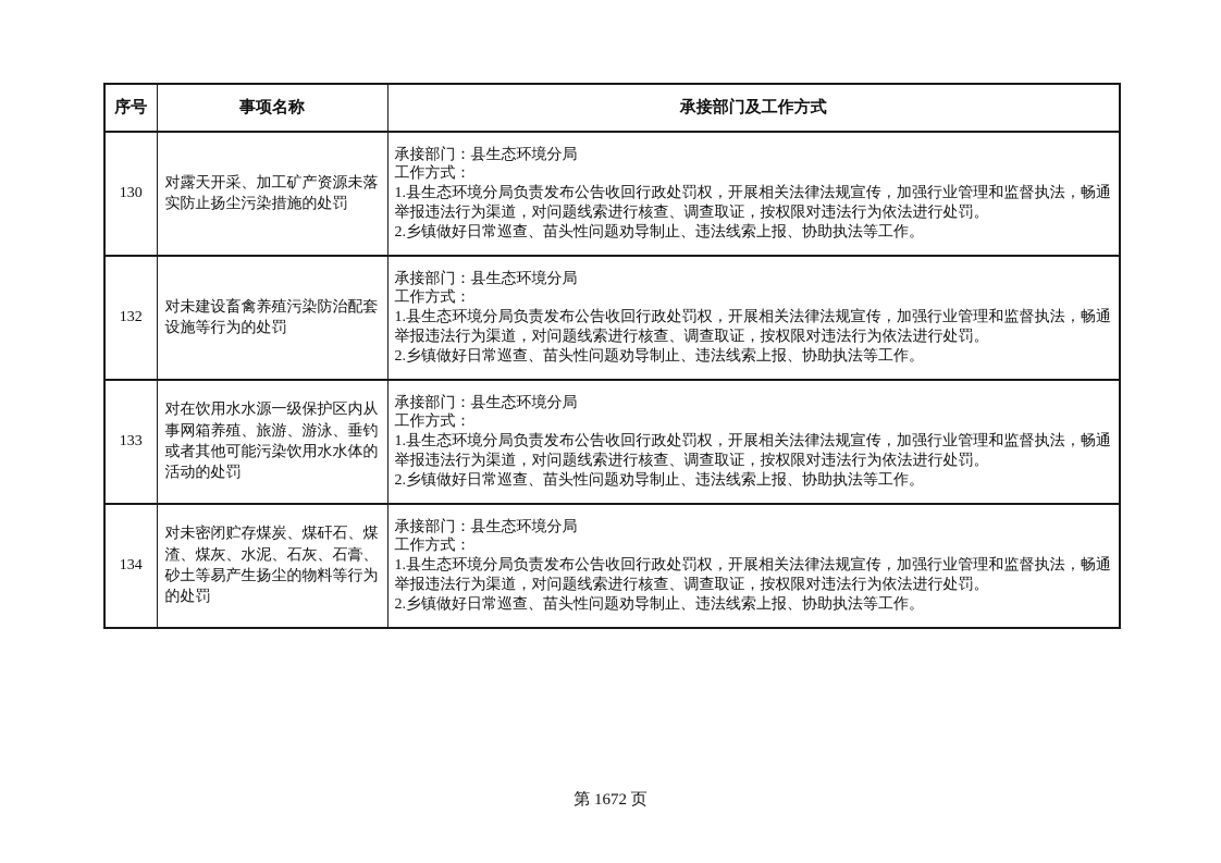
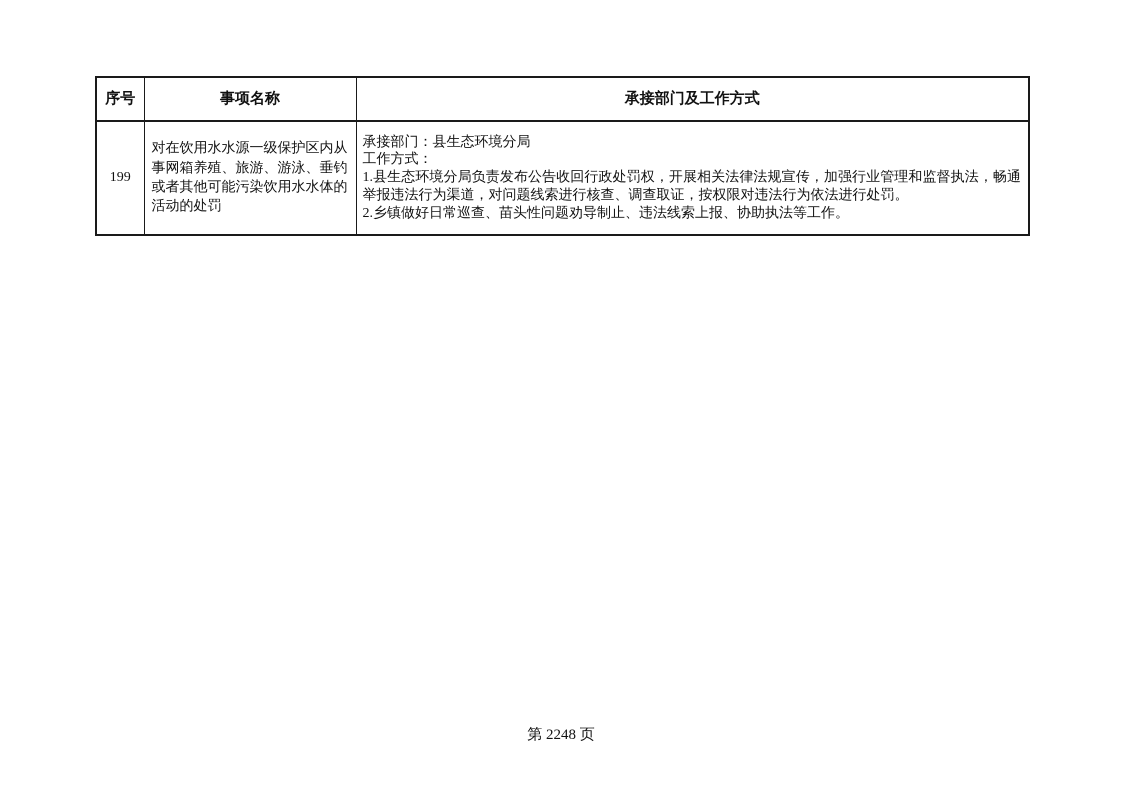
  序号	事项名称	承接部门及工作方式
- 130	对露天开采、加工矿产资源未落实防止扬尘污染措施的处罚	承接部门：县生态环境分局 工作方式： 1.县生态环境分局负责发布公告收回行政处罚权，开展相关法律法规宣传，加强行业管理和监督执法，畅通举报违法行为渠道，对问题线索进行核查、调查取证，按权限对违法行为依法进行处罚。 2.乡镇做好日常巡查、苗头性问题劝导制止、违法线索上报、协助执法等工作。
- 132	对未建设畜禽养殖污染防治配套设施等行为的处罚	承接部门：县生态环境分局 工作方式： 1.县生态环境分局负责发布公告收回行政处罚权，开展相关法律法规宣传，加强行业管理和监督执法，畅通举报违法行为渠道，对问题线索进行核查、调查取证，按权限对违法行为依法进行处罚。 2.乡镇做好日常巡查、苗头性问题劝导制止、违法线索上报、协助执法等工作。
- 133	对在饮用水水源一级保护区内从事网箱养殖、旅游、游泳、垂钓或者其他可能污染饮用水水体的活动的处罚	承接部门：县生态环境分局 工作方式： 1.县生态环境分局负责发布公告收回行政处罚权，开展相关法律法规宣传，加强行业管理和监督执法，畅通举报违法行为渠道，对问题线索进行核查、调查取证，按权限对违法行为依法进行处罚。 2.乡镇做好日常巡查、苗头性问题劝导制止、违法线索上报、协助执法等工作。
+ 199	对在饮用水水源一级保护区内从事网箱养殖、旅游、游泳、垂钓或者其他可能污染饮用水水体的活动的处罚	承接部门：县生态环境分局 工作方式： 1.县生态环境分局负责发布公告收回行政处罚权，开展相关法律法规宣传，加强行业管理和监督执法，畅通举报违法行为渠道，对问题线索进行核查、调查取证，按权限对违法行为依法进行处罚。 2.乡镇做好日常巡查、苗头性问题劝导制止、违法线索上报、协助执法等工作。
- 134	对未密闭贮存煤炭、煤矸石、煤渣、煤灰、水泥、石灰、石膏、砂土等易产生扬尘的物料等行为的处罚	承接部门：县生态环境分局 工作方式： 1.县生态环境分局负责发布公告收回行政处罚权，开展相关法律法规宣传，加强行业管理和监督执法，畅通举报违法行为渠道，对问题线索进行核查、调查取证，按权限对违法行为依法进行处罚。 2.乡镇做好日常巡查、苗头性问题劝导制止、违法线索上报、协助执法等工作。
- 第 1672 页
+ 第 2248 页
